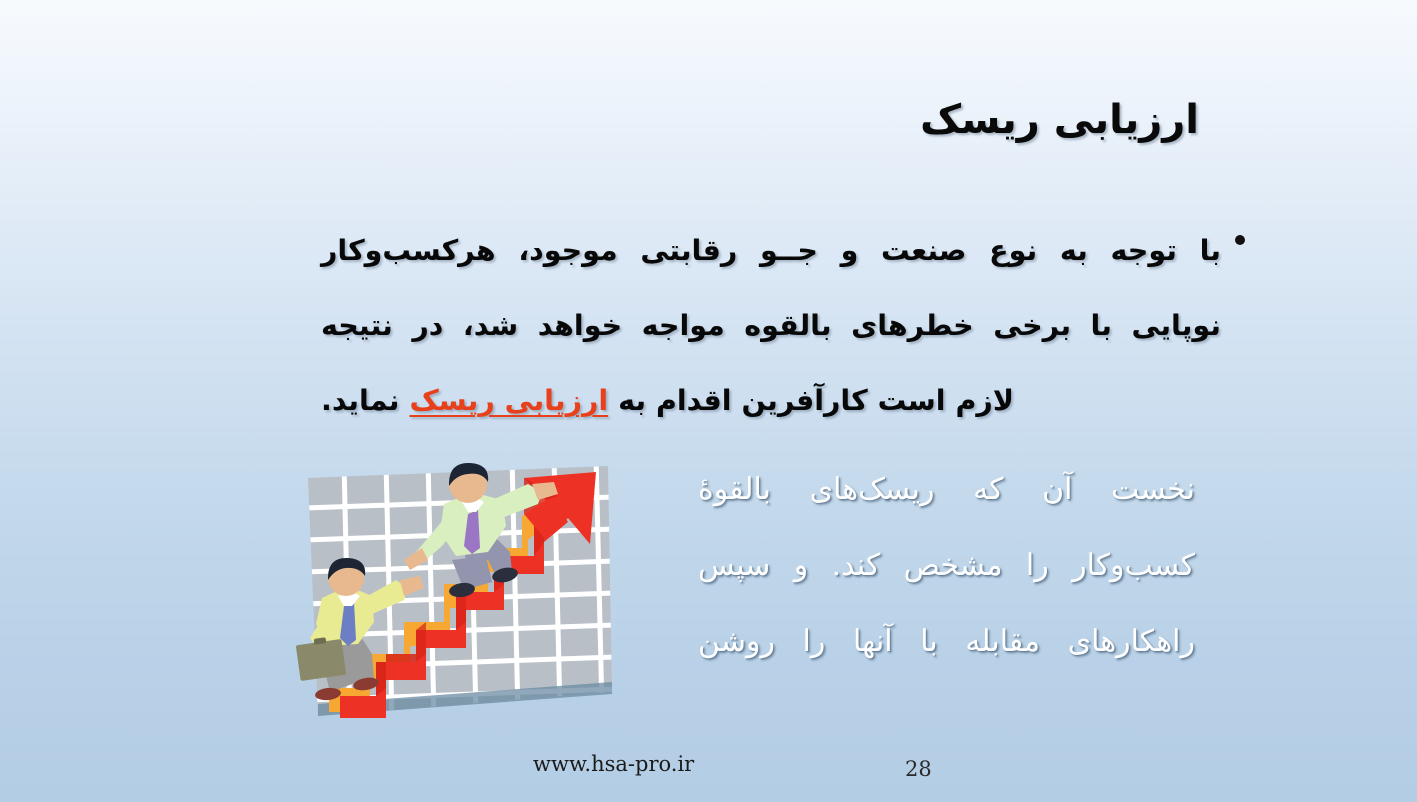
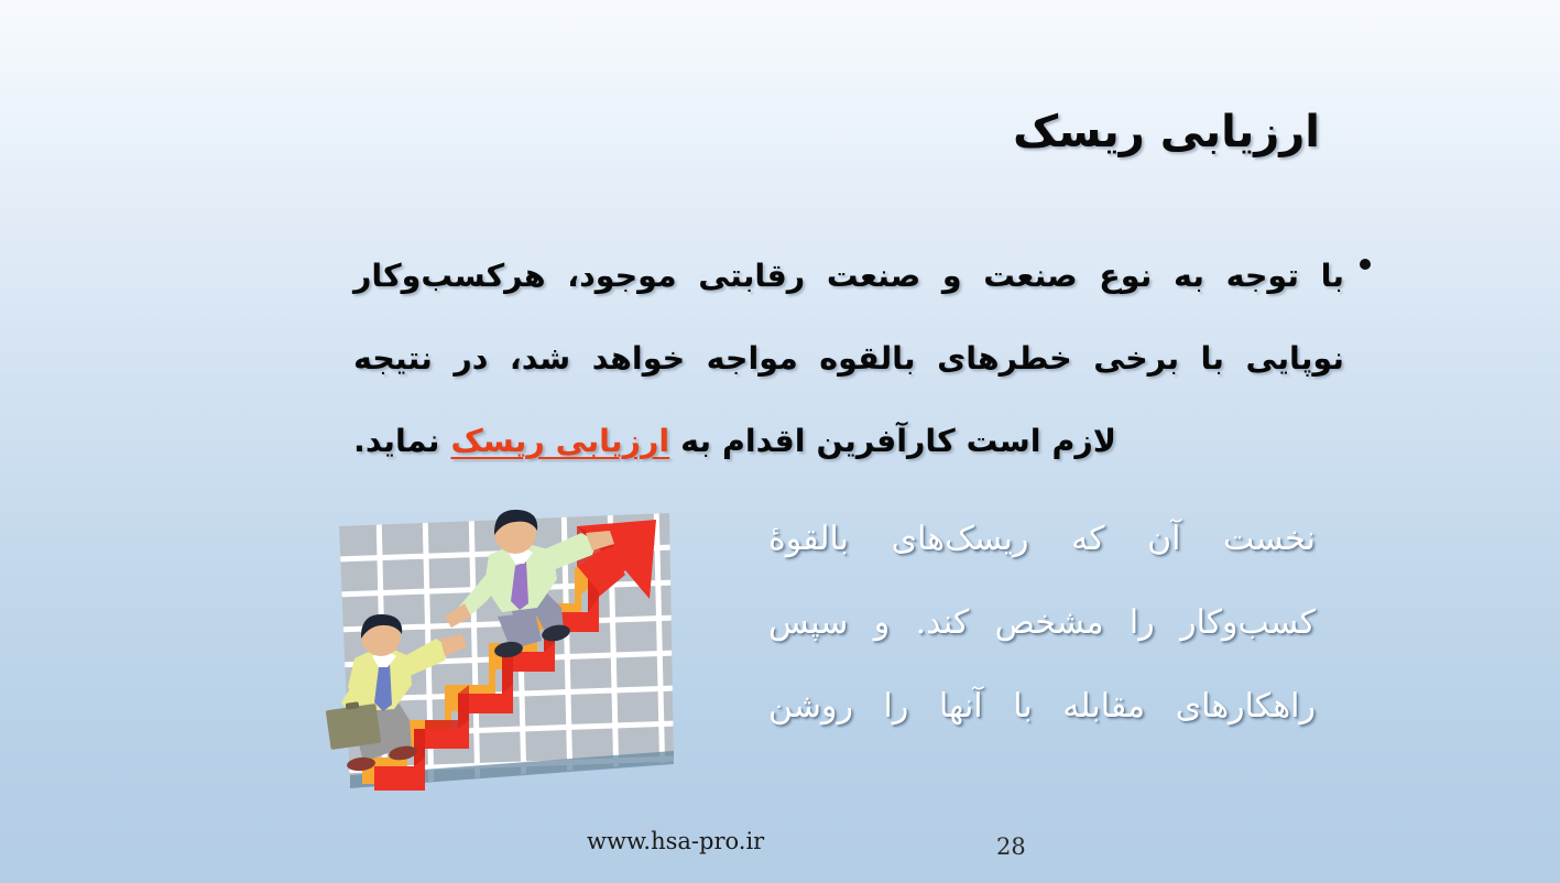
  ارزیابی ریسک
- با توجه به نوع صنعت و جــو رقابتی موجود، هرکسب‌وکار
+ با توجه به نوع صنعت و صنعت رقابتی موجود، هرکسب‌وکار
  نوپایی با برخی خطرهای بالقوه مواجه خواهد شد، در نتیجه
  لازم است کارآفرین اقدام به ارزیابی ریسک نماید.
  نخست آن که ریسک‌های بالقوهٔ
  کسب‌وکار را مشخص کند. و سپس
  راهکارهای مقابله با آنها را روشن
  www.hsa-pro.ir
  28
